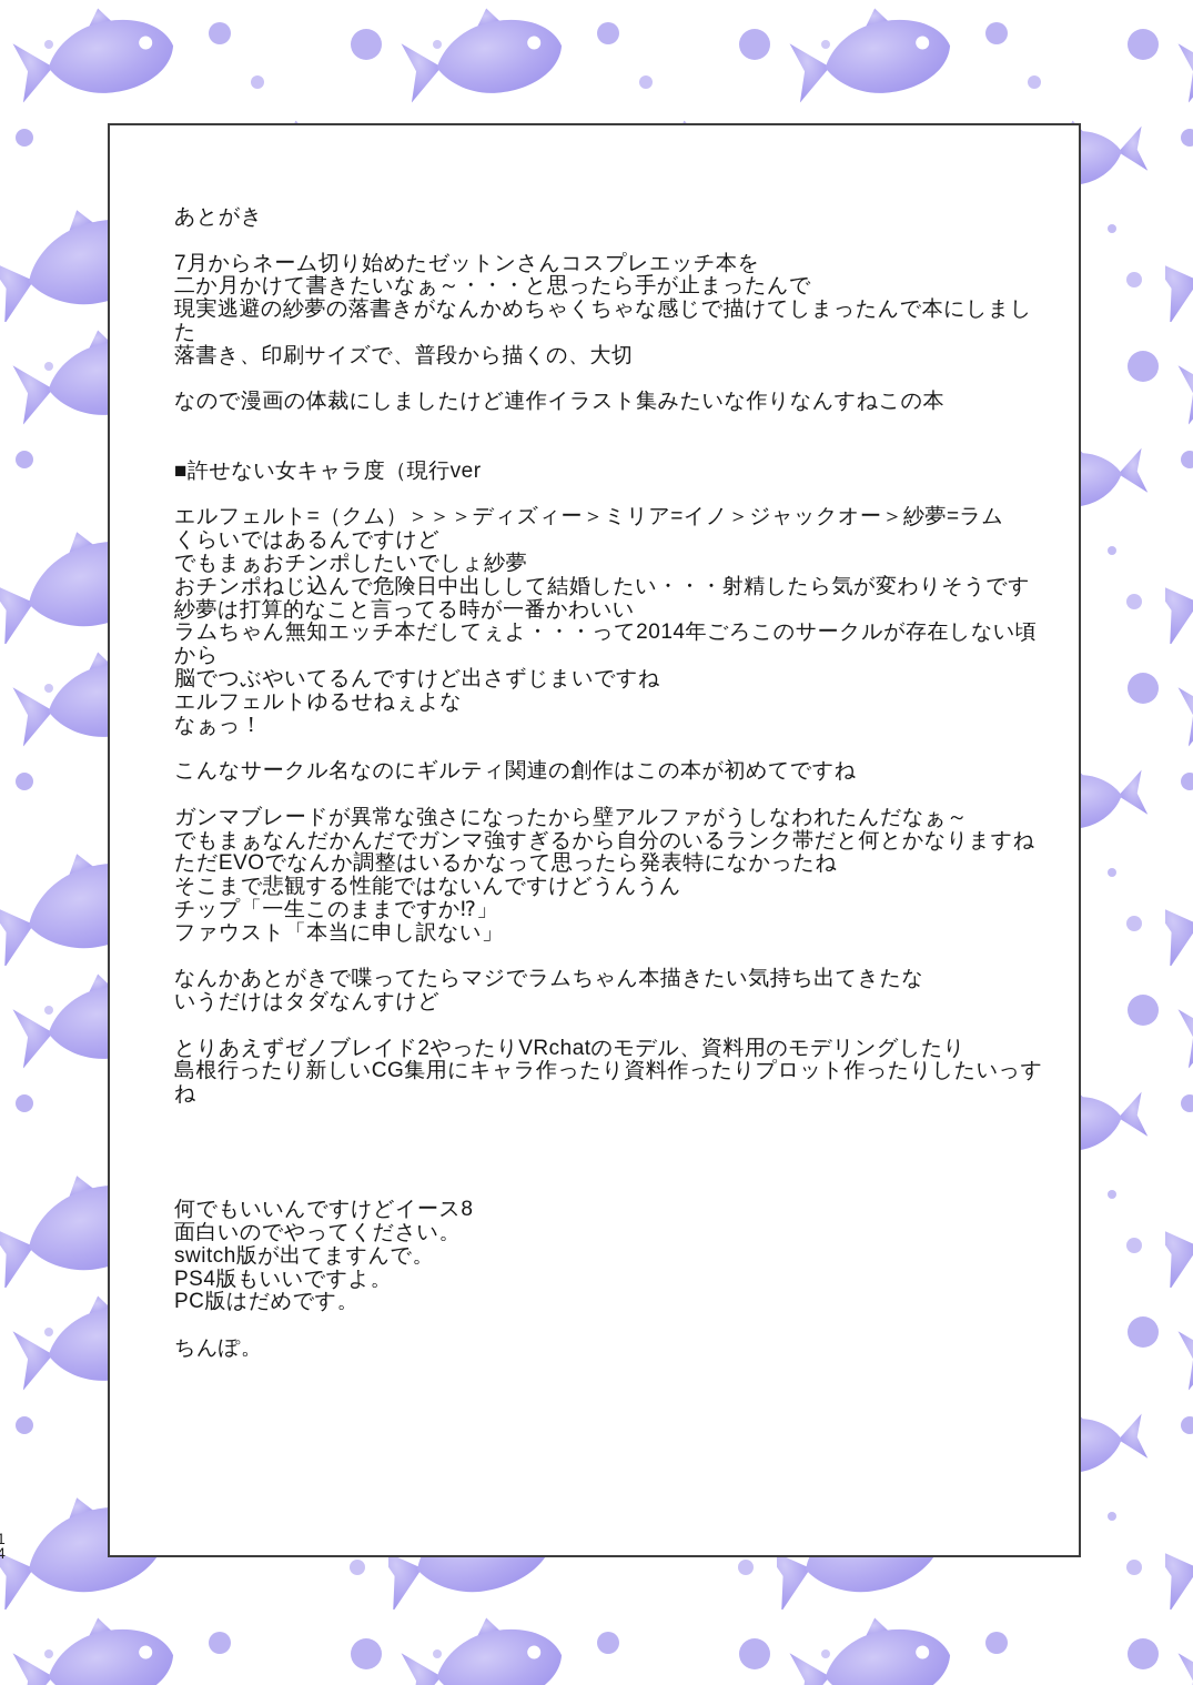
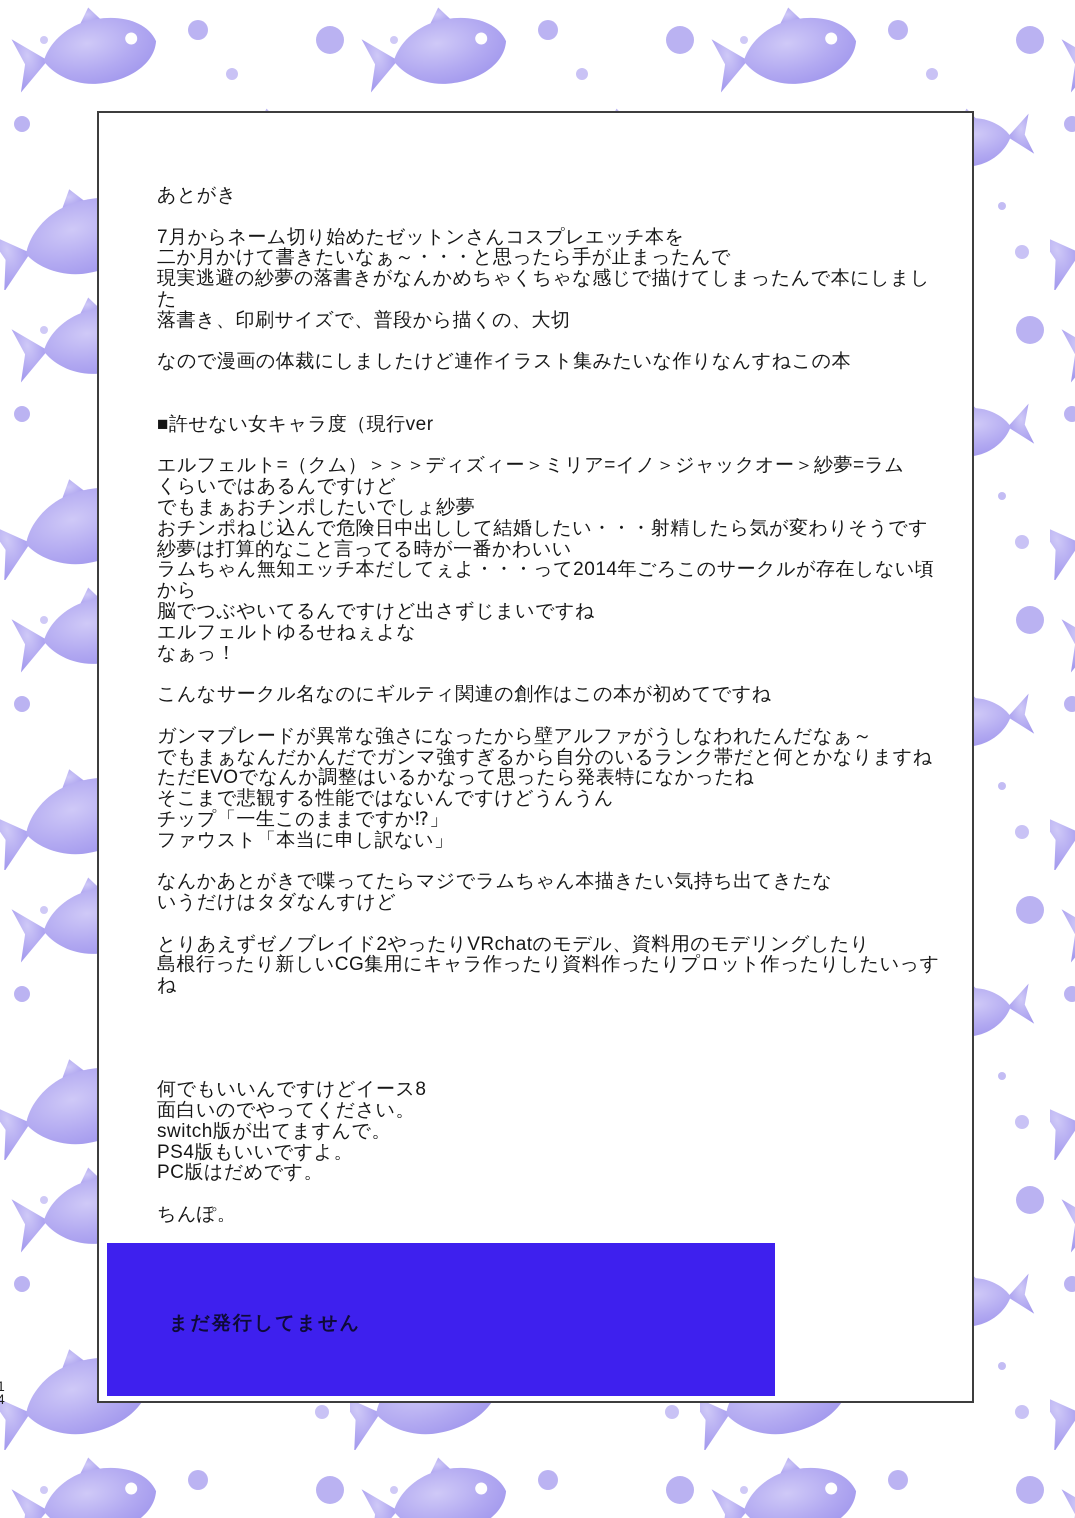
  あとがき
  7月からネーム切り始めたゼットンさんコスプレエッチ本を
  二か月かけて書きたいなぁ～・・・と思ったら手が止まったんで
  現実逃避の紗夢の落書きがなんかめちゃくちゃな感じで描けてしまったんで本にしました
  落書き、印刷サイズで、普段から描くの、大切
  なので漫画の体裁にしましたけど連作イラスト集みたいな作りなんすねこの本
  ■許せない女キャラ度（現行ver
  エルフェルト=（クム）＞＞＞ディズィー＞ミリア=イノ＞ジャックオー＞紗夢=ラム
  くらいではあるんですけど
  でもまぁおチンポしたいでしょ紗夢
  おチンポねじ込んで危険日中出しして結婚したい・・・射精したら気が変わりそうです
  紗夢は打算的なこと言ってる時が一番かわいい
  ラムちゃん無知エッチ本だしてぇよ・・・って2014年ごろこのサークルが存在しない頃から
  脳でつぶやいてるんですけど出さずじまいですね
  エルフェルトゆるせねぇよな
  なぁっ！
  こんなサークル名なのにギルティ関連の創作はこの本が初めてですね
  ガンマブレードが異常な強さになったから壁アルファがうしなわれたんだなぁ～
  でもまぁなんだかんだでガンマ強すぎるから自分のいるランク帯だと何とかなりますね
  ただEVOでなんか調整はいるかなって思ったら発表特になかったね
  そこまで悲観する性能ではないんですけどうんうん
  チップ「一生このままですか⁉」
  ファウスト「本当に申し訳ない」
  なんかあとがきで喋ってたらマジでラムちゃん本描きたい気持ち出てきたな
  いうだけはタダなんすけど
  とりあえずゼノブレイド2やったりVRchatのモデル、資料用のモデリングしたり
  島根行ったり新しいCG集用にキャラ作ったり資料作ったりプロット作ったりしたいっすね
  何でもいいんですけどイース8
  面白いのでやってください。
  switch版が出てますんで。
  PS4版もいいですよ。
  PC版はだめです。
  ちんぽ。
+ まだ発行してません
  1
  4
